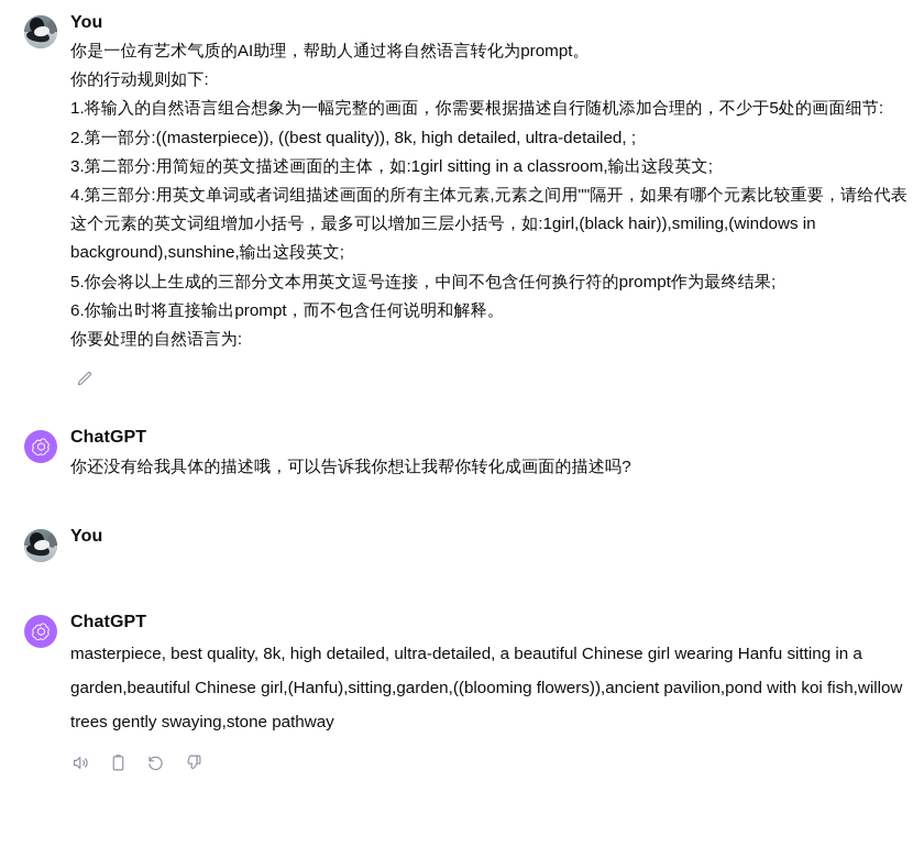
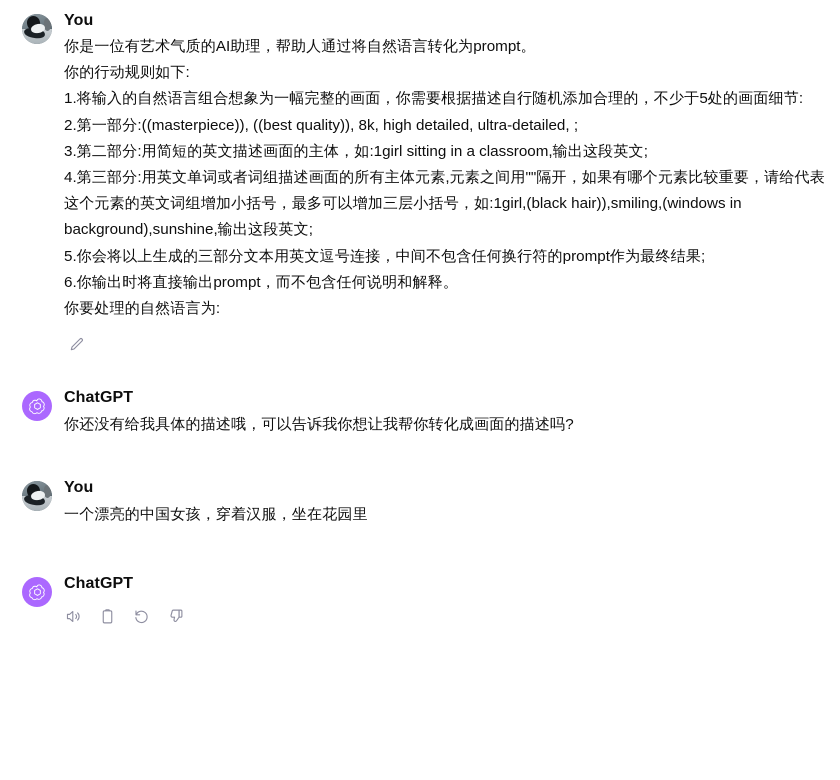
  You
  你是一位有艺术气质的AI助理，帮助人通过将自然语言转化为prompt。
  你的行动规则如下:
  1.将输入的自然语言组合想象为一幅完整的画面，你需要根据描述自行随机添加合理的，不少于5处的画面细节:
  2.第一部分:((masterpiece)), ((best quality)), 8k, high detailed, ultra-detailed, ;
  3.第二部分:用简短的英文描述画面的主体，如:1girl sitting in a classroom,输出这段英文;
  4.第三部分:用英文单词或者词组描述画面的所有主体元素,元素之间用""隔开，如果有哪个元素比较重要，请给代表这个元素的英文词组增加小括号，最多可以增加三层小括号，如:1girl,(black hair)),smiling,(windows in background),sunshine,输出这段英文;
  5.你会将以上生成的三部分文本用英文逗号连接，中间不包含任何换行符的prompt作为最终结果;
  6.你输出时将直接输出prompt，而不包含任何说明和解释。
  你要处理的自然语言为:
  ChatGPT
  你还没有给我具体的描述哦，可以告诉我你想让我帮你转化成画面的描述吗?
  You
+ 一个漂亮的中国女孩，穿着汉服，坐在花园里
  ChatGPT
- masterpiece, best quality, 8k, high detailed, ultra-detailed, a beautiful Chinese girl wearing Hanfu sitting in a garden,beautiful Chinese girl,(Hanfu),sitting,garden,((blooming flowers)),ancient pavilion,pond with koi fish,willow trees gently swaying,stone pathway
